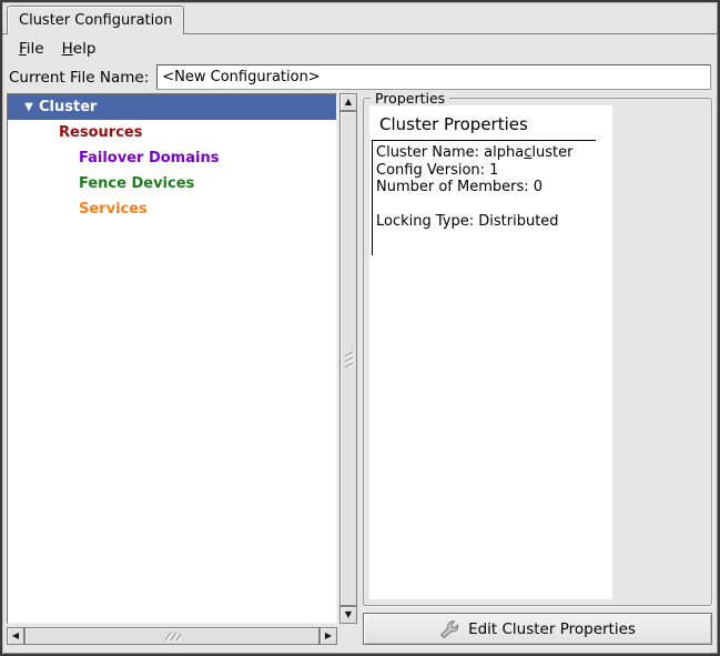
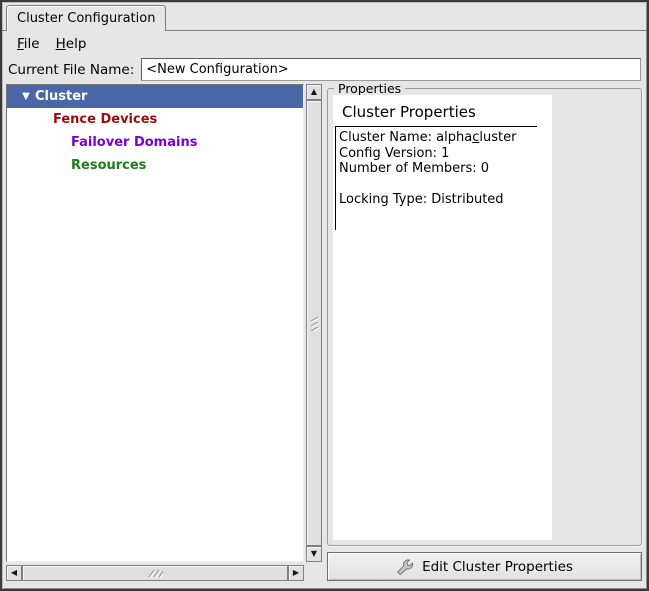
  Cluster Configuration
  File
  Help
  Current File Name:
  <New Configuration>
  ▼
  Cluster
- Resources
+ Fence Devices
  Failover Domains
- Fence Devices
+ Resources
- Services
  ▲
  ▼
  ◀
  ▶
  Properties
  Cluster Properties
  Cluster Name: alphacluster
  Config Version: 1
  Number of Members: 0
  Locking Type: Distributed
  Edit Cluster Properties
